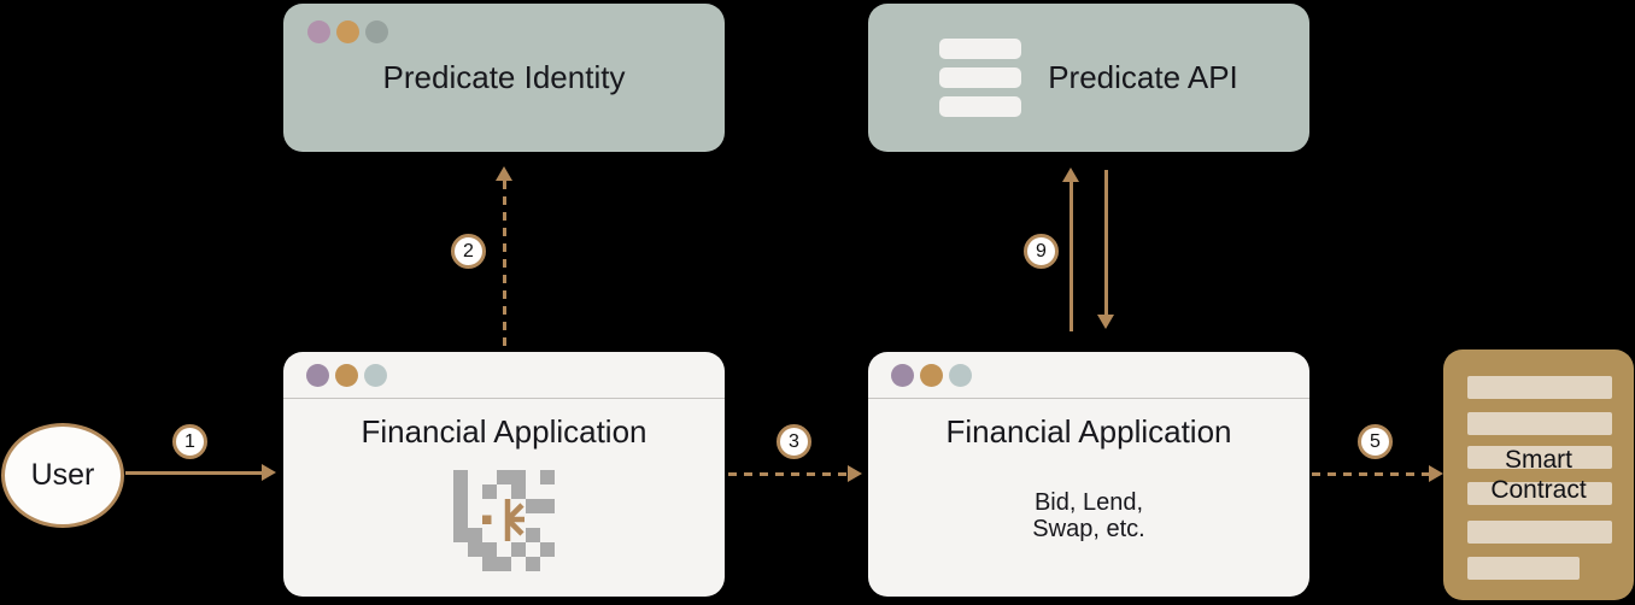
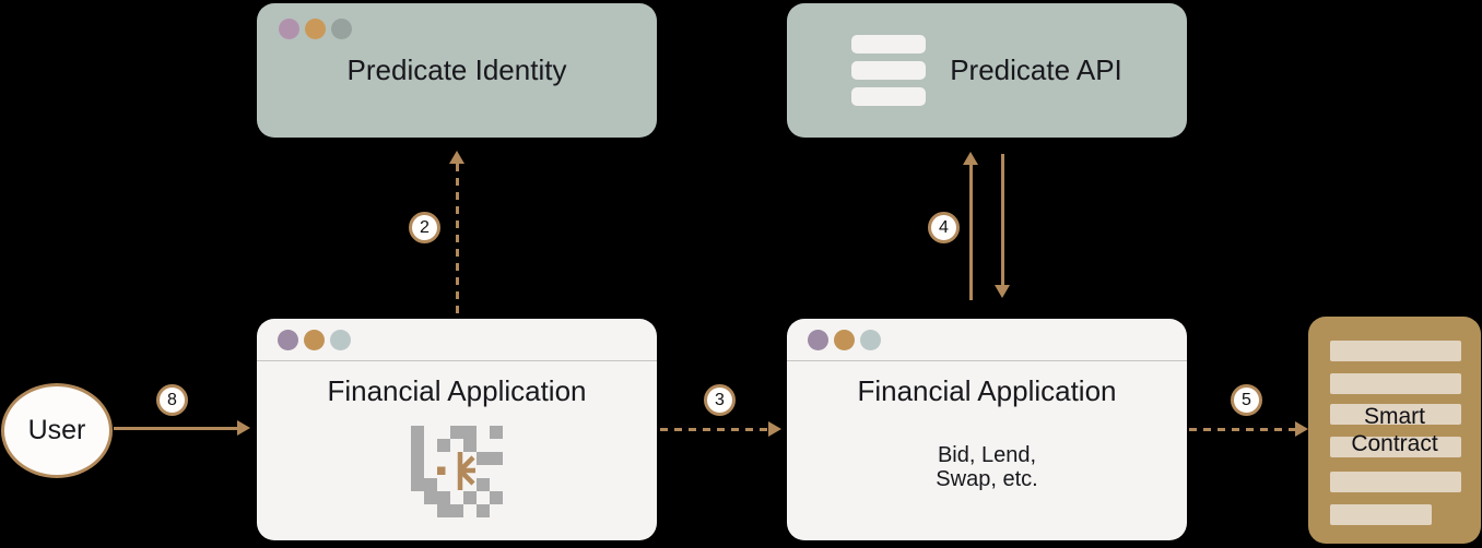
  User
- 1
+ 8
  Predicate Identity
  Predicate API
  2
- 9
+ 4
  Financial Application
  3
  Financial Application
  Bid, Lend,
  Swap, etc.
  5
  Smart
  Contract
